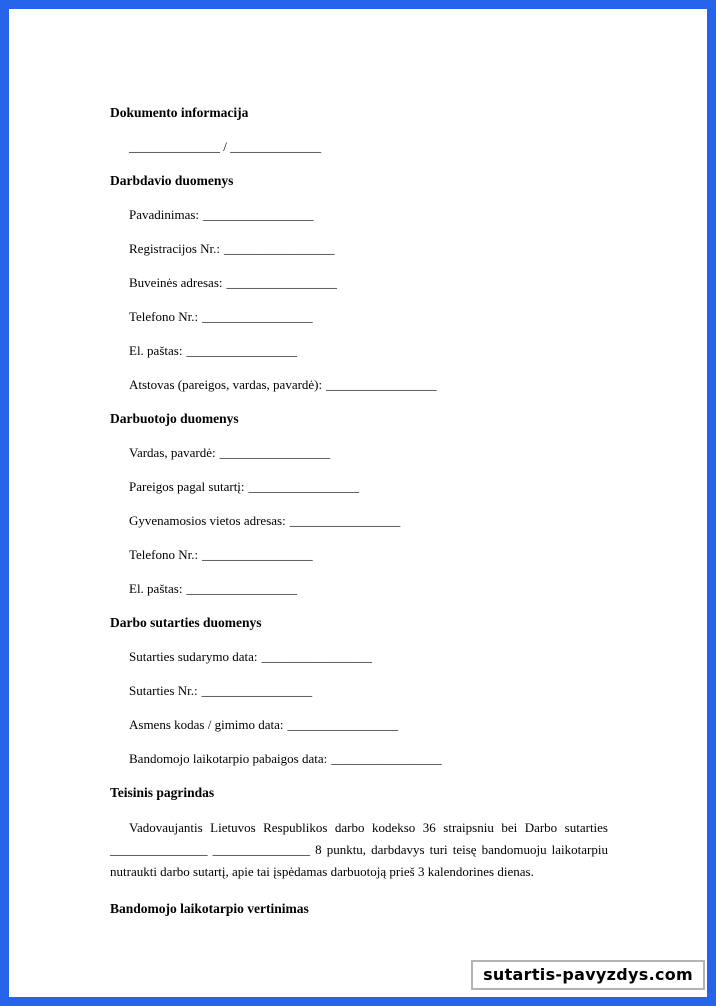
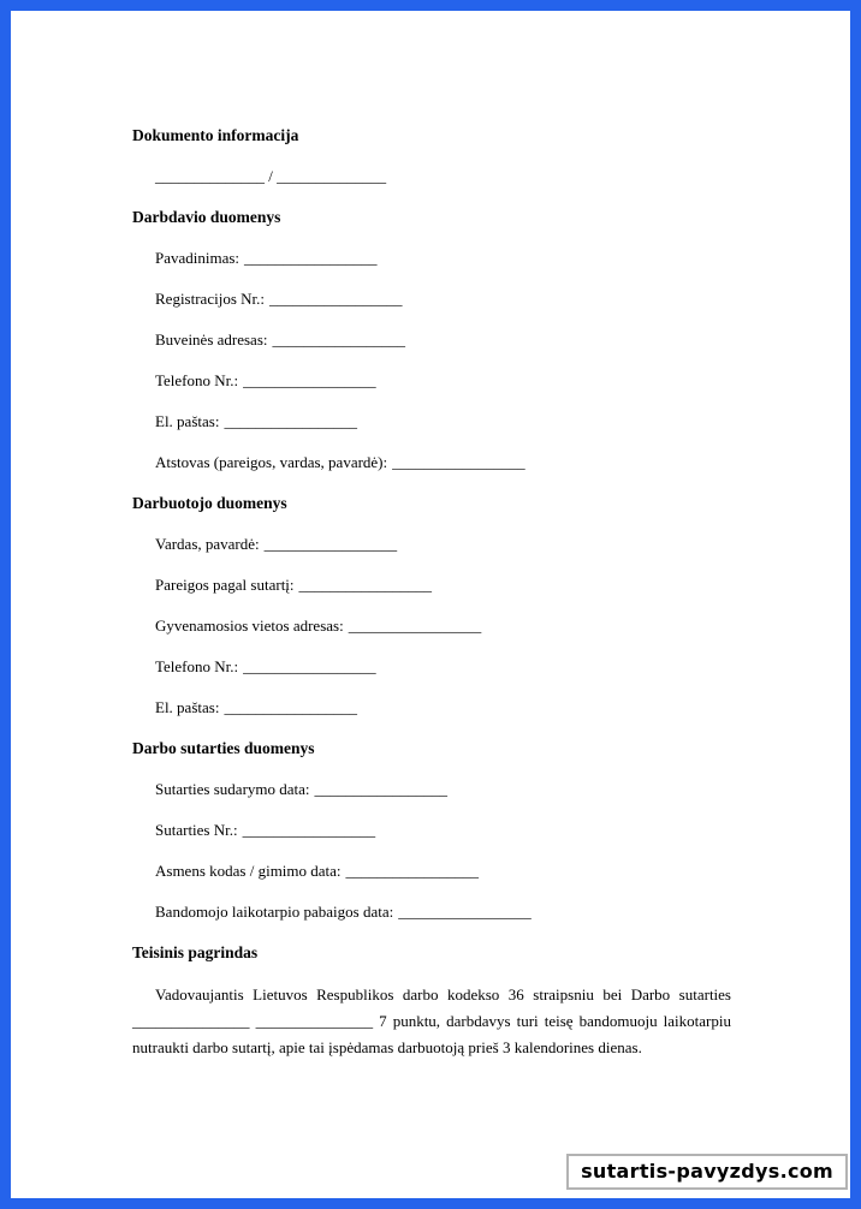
  Dokumento informacija
  ______________ / ______________
  Darbdavio duomenys
  Pavadinimas: _________________
  Registracijos Nr.: _________________
  Buveinės adresas: _________________
  Telefono Nr.: _________________
  El. paštas: _________________
  Atstovas (pareigos, vardas, pavardė): _________________
  Darbuotojo duomenys
  Vardas, pavardė: _________________
  Pareigos pagal sutartį: _________________
  Gyvenamosios vietos adresas: _________________
  Telefono Nr.: _________________
  El. paštas: _________________
  Darbo sutarties duomenys
  Sutarties sudarymo data: _________________
  Sutarties Nr.: _________________
  Asmens kodas / gimimo data: _________________
  Bandomojo laikotarpio pabaigos data: _________________
  Teisinis pagrindas
- Vadovaujantis Lietuvos Respublikos darbo kodekso 36 straipsniu bei Darbo sutarties _______________ _______________ 8 punktu, darbdavys turi teisę bandomuoju laikotarpiu nutraukti darbo sutartį, apie tai įspėdamas darbuotoją prieš 3 kalendorines dienas.
+ Vadovaujantis Lietuvos Respublikos darbo kodekso 36 straipsniu bei Darbo sutarties _______________ _______________ 7 punktu, darbdavys turi teisę bandomuoju laikotarpiu nutraukti darbo sutartį, apie tai įspėdamas darbuotoją prieš 3 kalendorines dienas.
- Bandomojo laikotarpio vertinimas
  sutartis-pavyzdys.com
